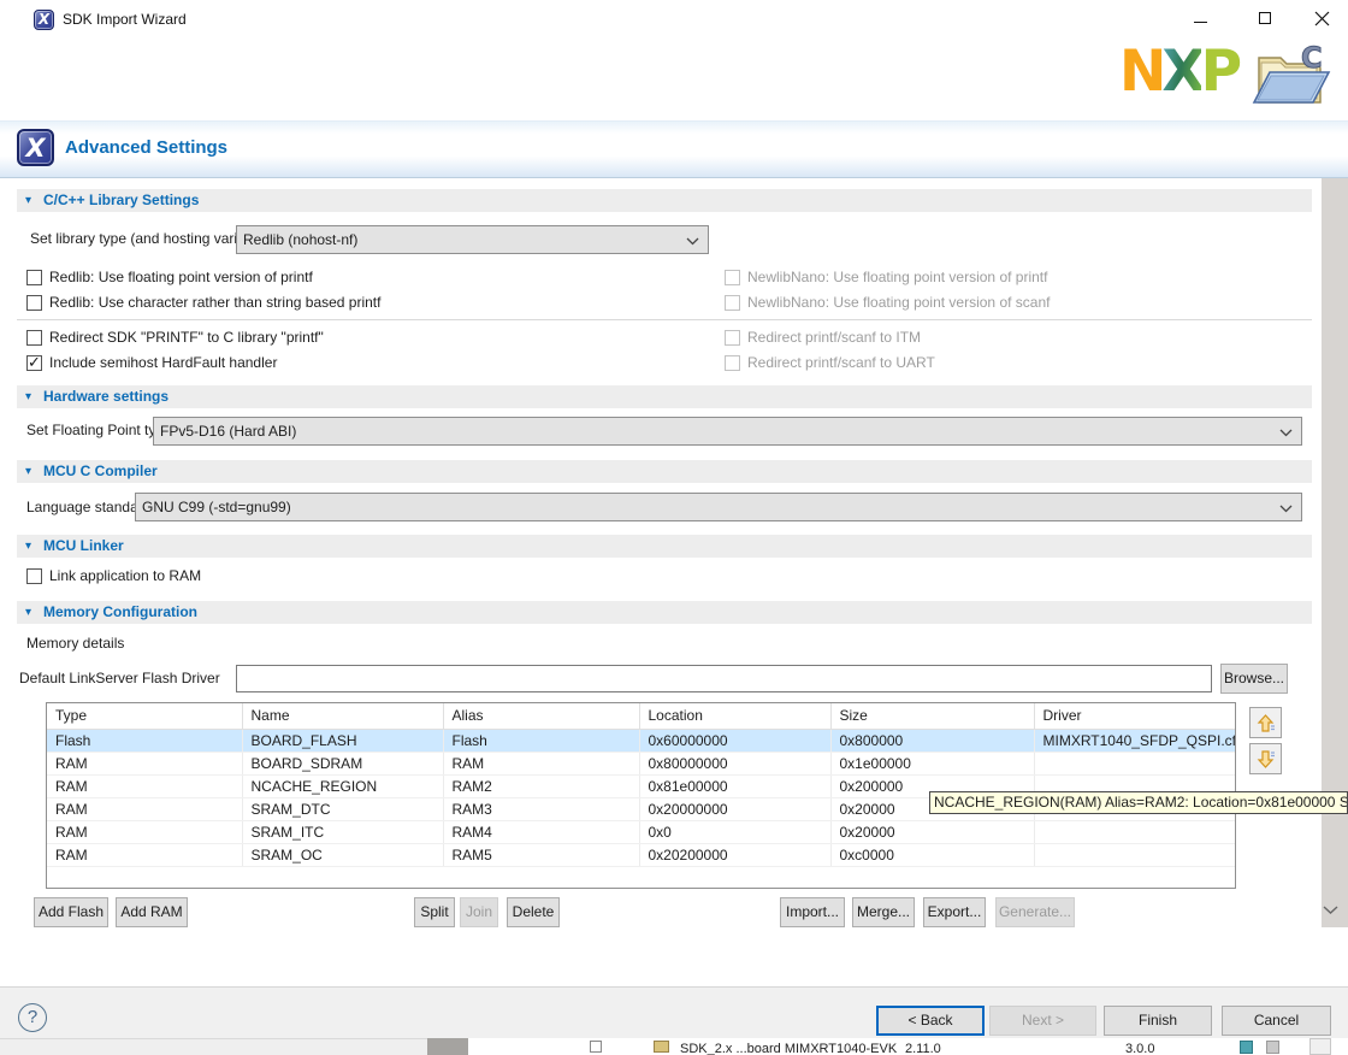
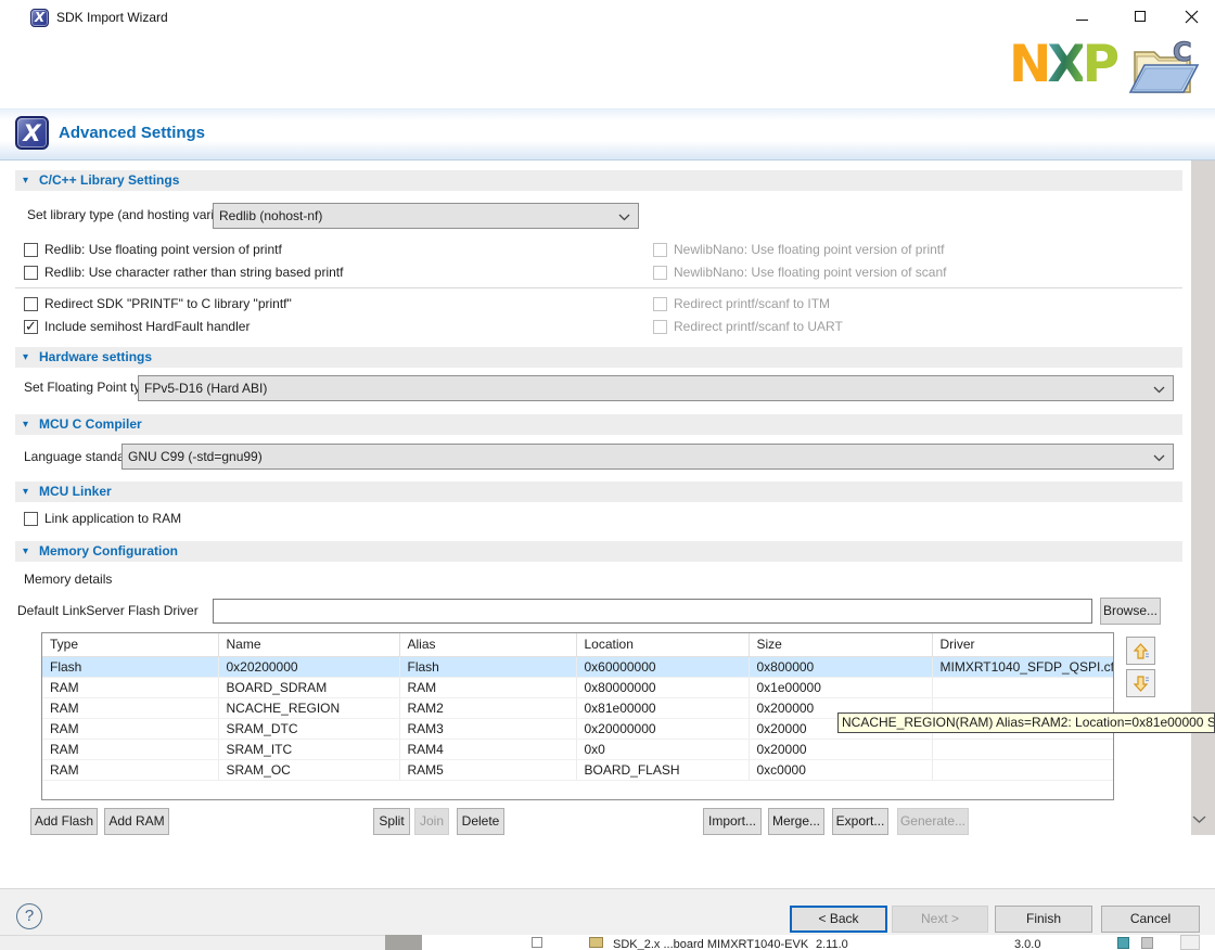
  X
  SDK Import Wizard
  NXP
  C
  X
  Advanced Settings
  C/C++ Library Settings
  Set library type (and hosting var
  Redlib (nohost-nf)
  Redlib: Use floating point version of printf
  Redlib: Use character rather than string based printf
  NewlibNano: Use floating point version of printf
  NewlibNano: Use floating point version of scanf
  Redirect SDK "PRINTF" to C library "printf"
  Include semihost HardFault handler
  Redirect printf/scanf to ITM
  Redirect printf/scanf to UART
  Hardware settings
  Set Floating Point t
  FPv5-D16 (Hard ABI)
  MCU C Compiler
  Language stand
  GNU C99 (-std=gnu99)
  MCU Linker
  Link application to RAM
  Memory Configuration
  Memory details
  Default LinkServer Flash Driver
  Browse...
  Type	Name	Alias	Location	Size	Driver
- Flash	BOARD_FLASH	Flash	0x60000000	0x800000	MIMXRT1040_SFDP_QSPI.cf
+ Flash	0x20200000	Flash	0x60000000	0x800000	MIMXRT1040_SFDP_QSPI.cf
  RAM	BOARD_SDRAM	RAM	0x80000000	0x1e00000
  RAM	NCACHE_REGION	RAM2	0x81e00000	0x200000
  RAM	SRAM_DTC	RAM3	0x20000000	0x20000
  RAM	SRAM_ITC	RAM4	0x0	0x20000
- RAM	SRAM_OC	RAM5	0x20200000	0xc0000
+ RAM	SRAM_OC	RAM5	BOARD_FLASH	0xc0000
  NCACHE_REGION(RAM) Alias=RAM2: Location=0x81e00000 S
  Add Flash
  Add RAM
  Split
  Join
  Delete
  Import...
  Merge...
  Export...
  Generate...
  ?
  < Back
  Next >
  Finish
  Cancel
  SDK_2.x ...board MIMXRT1040-EVK
  2.11.0
  3.0.0
